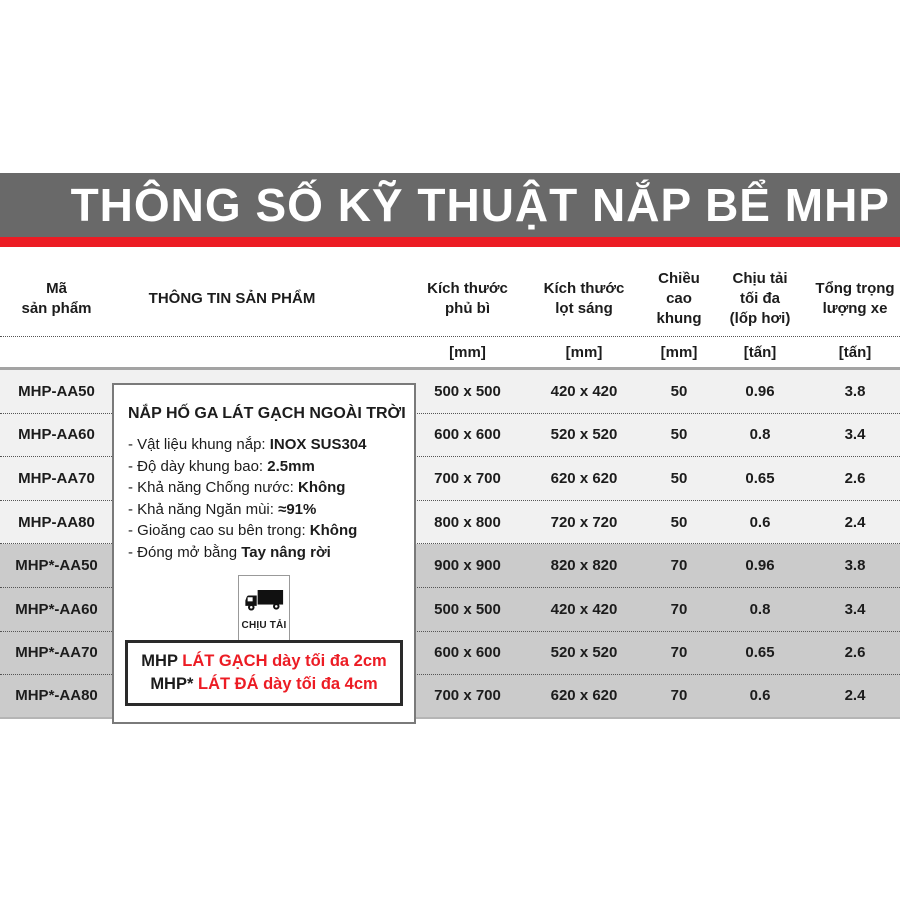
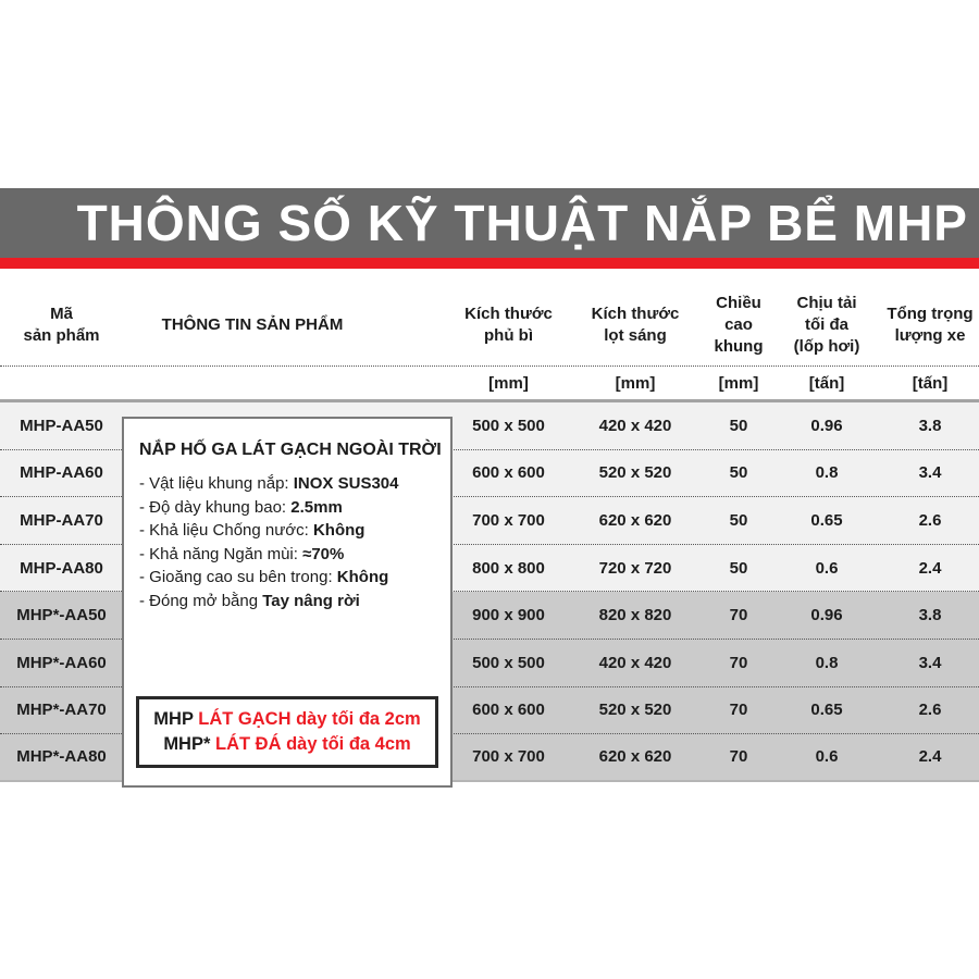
  THÔNG SỐ KỸ THUẬT NẮP BỂ MHP
  Mã
  sản phẩm
  THÔNG TIN SẢN PHẨM
  Kích thước
  phủ bì
  Kích thước
  lọt sáng
  Chiều cao
  khung
  Chịu tải
  tối đa
  (lốp hơi)
  Tổng trọng
  lượng xe
  [mm]
  [mm]
  [mm]
  [tấn]
  [tấn]
  MHP-AA50
  500 x 500
  420 x 420
  50
  0.96
  3.8
  MHP-AA60
  600 x 600
  520 x 520
  50
  0.8
  3.4
  MHP-AA70
  700 x 700
  620 x 620
  50
  0.65
  2.6
  MHP-AA80
  800 x 800
  720 x 720
  50
  0.6
  2.4
  MHP*-AA50
  900 x 900
  820 x 820
  70
  0.96
  3.8
  MHP*-AA60
  500 x 500
  420 x 420
  70
  0.8
  3.4
  MHP*-AA70
  600 x 600
  520 x 520
  70
  0.65
  2.6
  MHP*-AA80
  700 x 700
  620 x 620
  70
  0.6
  2.4
  NẮP HỐ GA LÁT GẠCH NGOÀI TRỜI
  - Vật liệu khung nắp: INOX SUS304
  - Độ dày khung bao: 2.5mm
- - Khả năng Chống nước: Không
+ - Khả liệu Chống nước: Không
- - Khả năng Ngăn mùi: ≈91%
+ - Khả năng Ngăn mùi: ≈70%
  - Gioăng cao su bên trong: Không
  - Đóng mở bằng Tay nâng rời
- CHỊU TẢI
  MHP LÁT GẠCH dày tối đa 2cm
  MHP* LÁT ĐÁ dày tối đa 4cm
